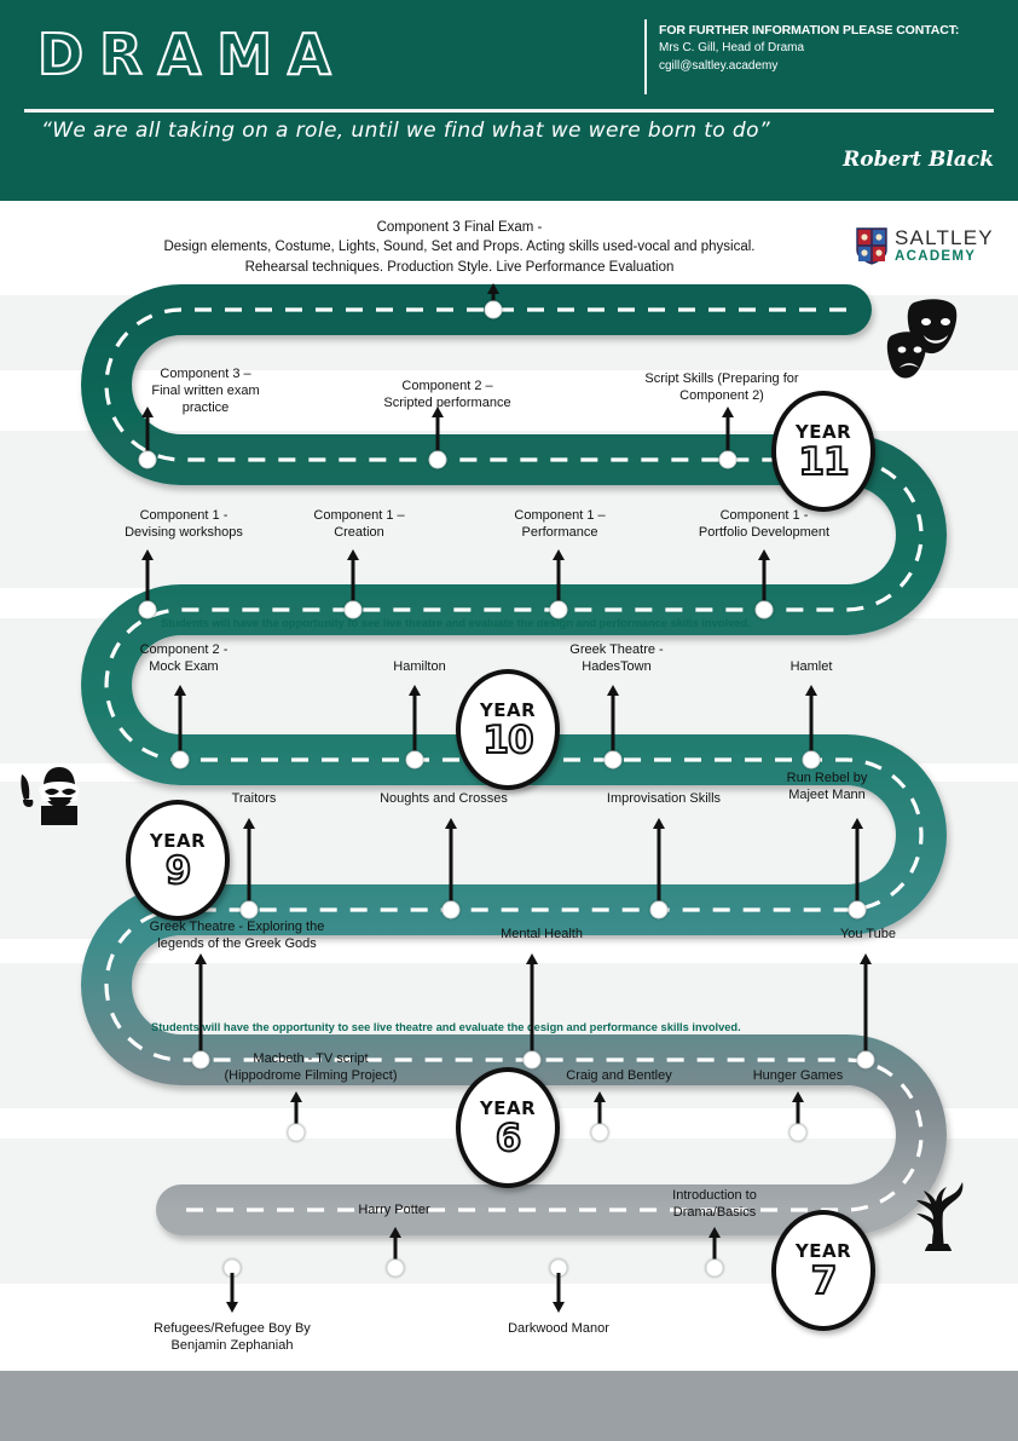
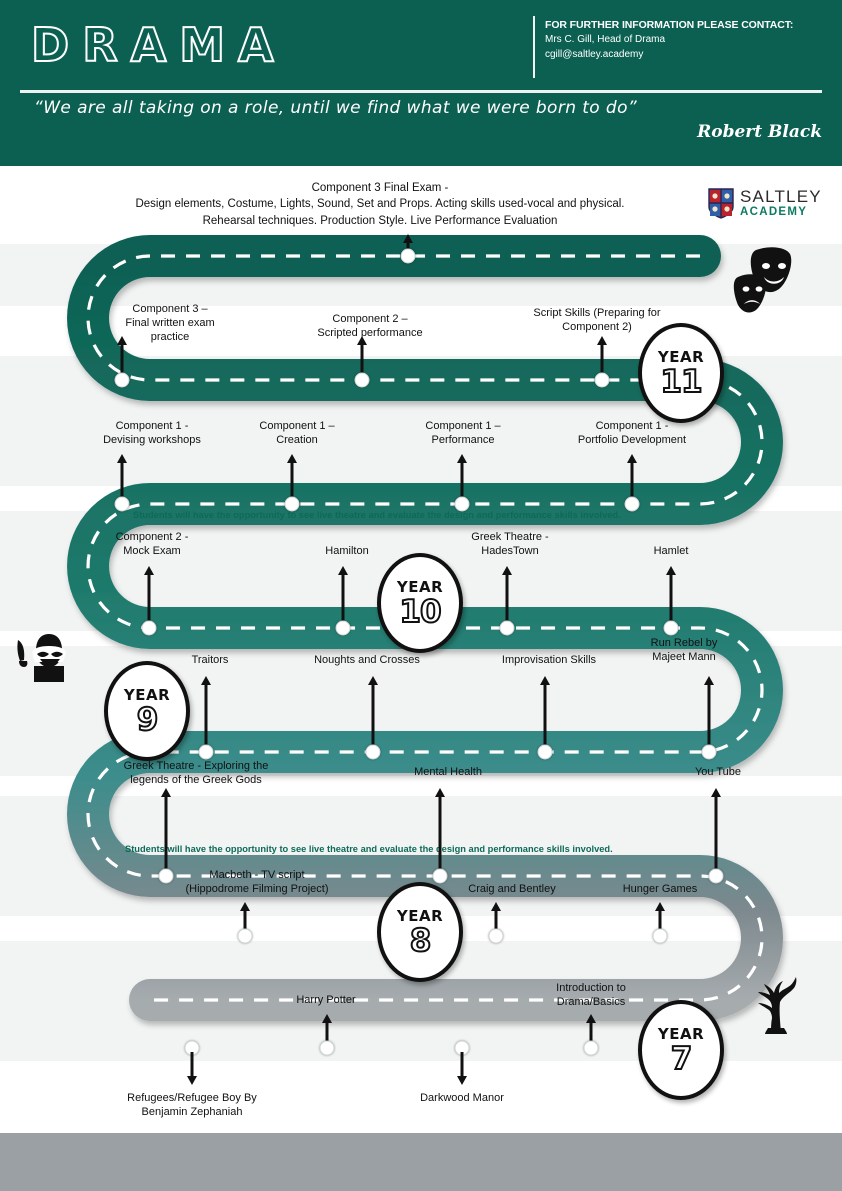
  DRAMA
  FOR FURTHER INFORMATION PLEASE CONTACT:
  Mrs C. Gill, Head of Drama
  cgill@saltley.academy
  “We are all taking on a role, until we find what we were born to do”
  Robert Black
  Component 3 Final Exam -
  Design elements, Costume, Lights, Sound, Set and Props. Acting skills used-vocal and physical.
  Rehearsal techniques. Production Style. Live Performance Evaluation
  SALTLEY
  ACADEMY
  Students will have the opportunity to see live theatre and evaluate the design and performance skills involved.
  Students will have the opportunity to see live theatre and evaluate theesign and performance skills involved.
  YEAR
  11
  YEAR
  10
  YEAR
  9
  YEAR
- 6
+ 8
  YEAR
  7
  Component 3 –
  Final written exam
  practice
  Component 2 –
  Scripted performance
  Script Skills (Preparing for
  Component 2)
  Component 1 -
  Devising workshops
  Component 1 –
  Creation
  Component 1 –
  Performance
  Component 1 -
  Portfolio Development
  Component 2 -
  Mock Exam
  Hamilton
  Greek Theatre -
  HadesTown
  Hamlet
  Traitors
  Noughts and Crosses
  Improvisation Skills
  Run Rebel by
  Majeet Mann
  Greek Theatre - Exploring the
  legends of the Greek Gods
  Mental Health
  You Tube
  Macbeth - TV script
  (Hippodrome Filming Project)
  Craig and Bentley
  Hunger Games
  Harry Potter
  Introduction to
  Drama/Basics
  Refugees/Refugee Boy By
  Benjamin Zephaniah
  Darkwood Manor
